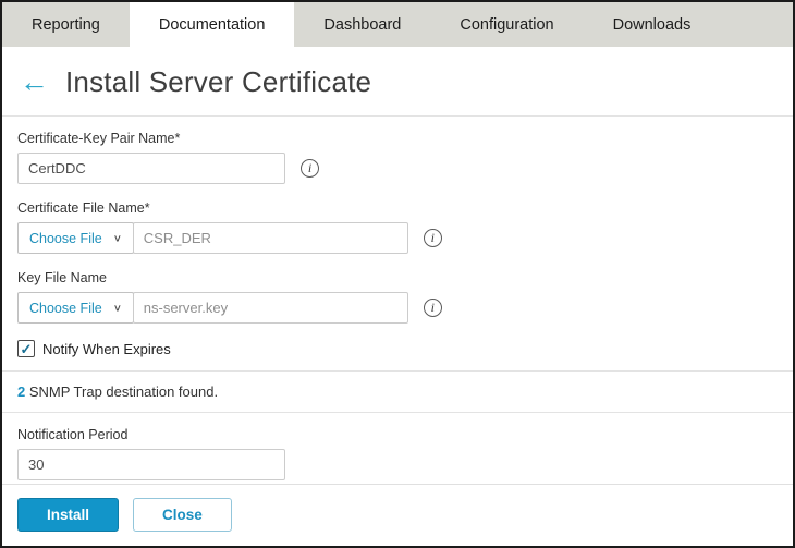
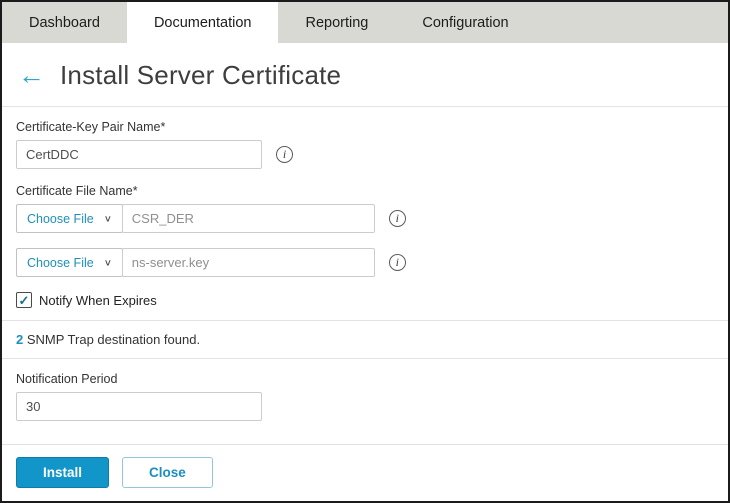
- Reporting
+ Dashboard
  Documentation
- Dashboard
+ Reporting
  Configuration
- Downloads
  ←
  Install Server Certificate
  Certificate-Key Pair Name*
  CertDDC
  i
  Certificate File Name*
  Choose File
  ∨
  CSR_DER
  i
- Key File Name
  Choose File
  ∨
  ns-server.key
  i
  ✓
  Notify When Expires
  2 SNMP Trap destination found.
  Notification Period
  30
  Install
  Close
